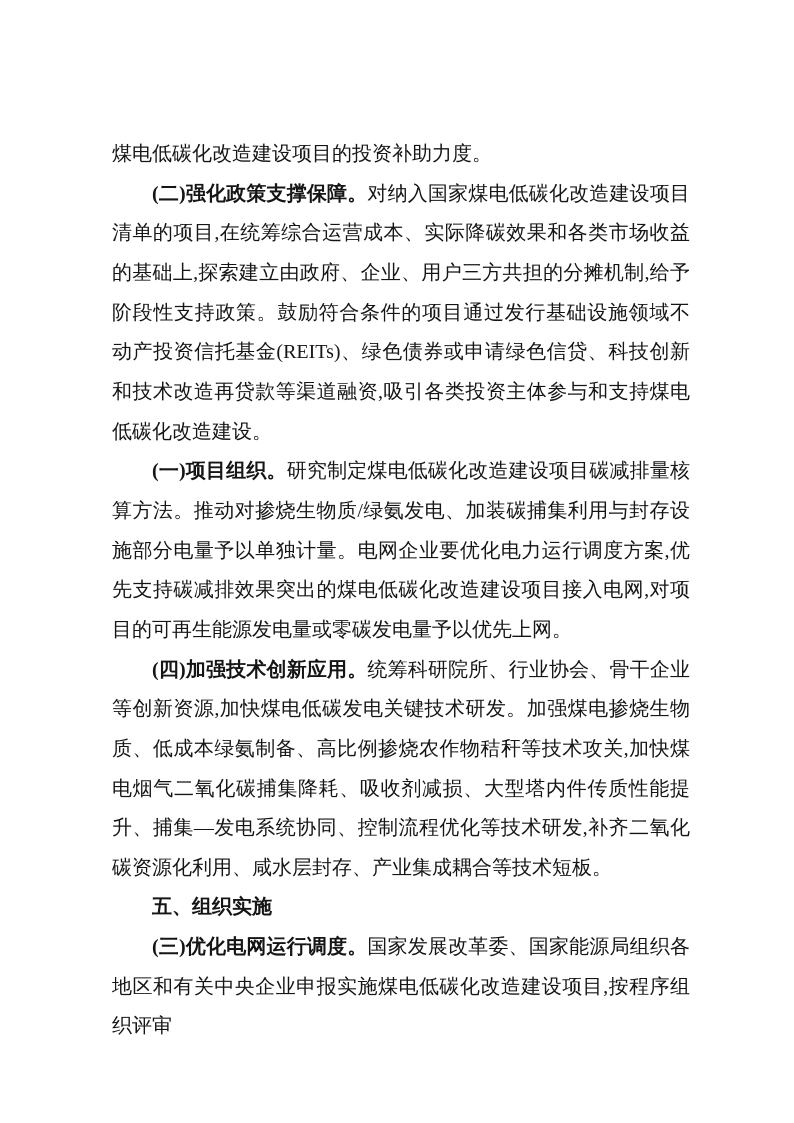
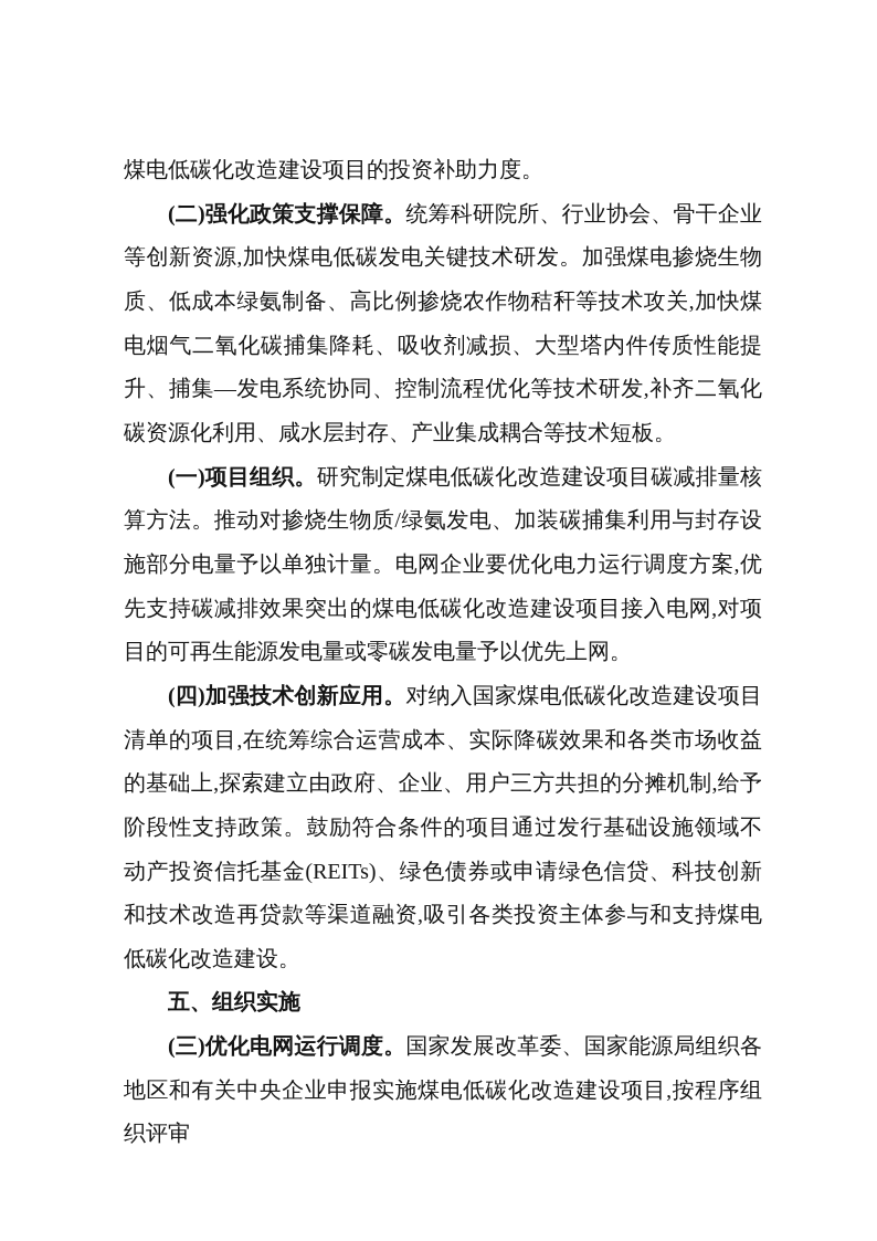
  煤电低碳化改造建设项目的投资补助力度。
- (二)强化政策支撑保障。对纳入国家煤电低碳化改造建设项目清单的项目,在统筹综合运营成本、实际降碳效果和各类市场收益的基础上,探索建立由政府、企业、用户三方共担的分摊机制,给予阶段性支持政策。鼓励符合条件的项目通过发行基础设施领域不动产投资信托基金(REITs)、绿色债券或申请绿色信贷、科技创新和技术改造再贷款等渠道融资,吸引各类投资主体参与和支持煤电低碳化改造建设。
+ (二)强化政策支撑保障。统筹科研院所、行业协会、骨干企业等创新资源,加快煤电低碳发电关键技术研发。加强煤电掺烧生物质、低成本绿氨制备、高比例掺烧农作物秸秆等技术攻关,加快煤电烟气二氧化碳捕集降耗、吸收剂减损、大型塔内件传质性能提升、捕集—发电系统协同、控制流程优化等技术研发,补齐二氧化碳资源化利用、咸水层封存、产业集成耦合等技术短板。
  (一)项目组织。研究制定煤电低碳化改造建设项目碳减排量核算方法。推动对掺烧生物质/绿氨发电、加装碳捕集利用与封存设施部分电量予以单独计量。电网企业要优化电力运行调度方案,优先支持碳减排效果突出的煤电低碳化改造建设项目接入电网,对项目的可再生能源发电量或零碳发电量予以优先上网。
- (四)加强技术创新应用。统筹科研院所、行业协会、骨干企业等创新资源,加快煤电低碳发电关键技术研发。加强煤电掺烧生物质、低成本绿氨制备、高比例掺烧农作物秸秆等技术攻关,加快煤电烟气二氧化碳捕集降耗、吸收剂减损、大型塔内件传质性能提升、捕集—发电系统协同、控制流程优化等技术研发,补齐二氧化碳资源化利用、咸水层封存、产业集成耦合等技术短板。
+ (四)加强技术创新应用。对纳入国家煤电低碳化改造建设项目清单的项目,在统筹综合运营成本、实际降碳效果和各类市场收益的基础上,探索建立由政府、企业、用户三方共担的分摊机制,给予阶段性支持政策。鼓励符合条件的项目通过发行基础设施领域不动产投资信托基金(REITs)、绿色债券或申请绿色信贷、科技创新和技术改造再贷款等渠道融资,吸引各类投资主体参与和支持煤电低碳化改造建设。
  五、组织实施
  (三)优化电网运行调度。国家发展改革委、国家能源局组织各地区和有关中央企业申报实施煤电低碳化改造建设项目,按程序组织评审
